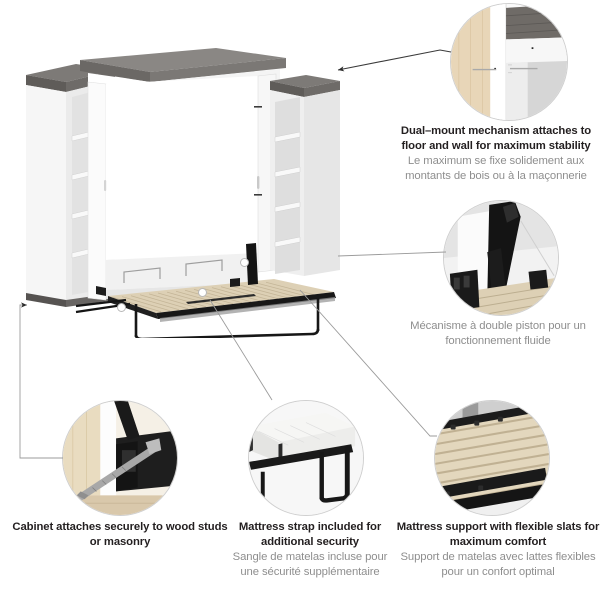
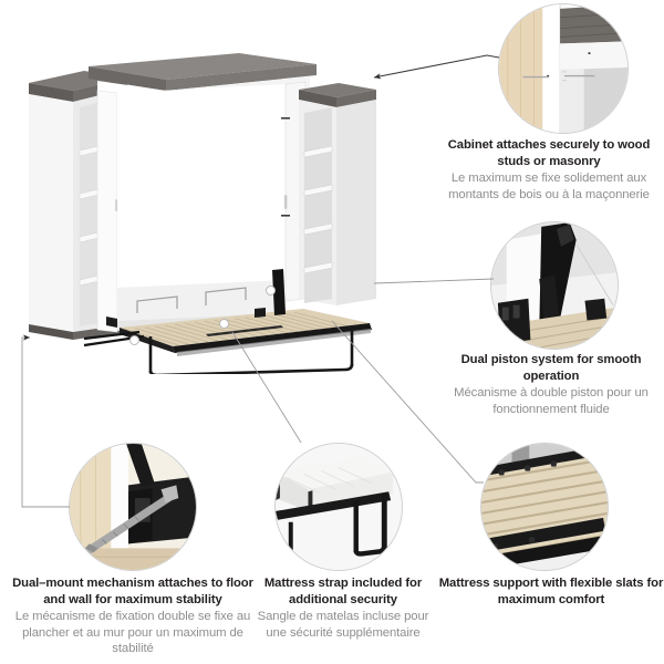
- Dual–mount mechanism attaches to floor and wall for maximum stability
+ Cabinet attaches securely to wood studs or masonry
  Le maximum se fixe solidement aux montants de bois ou à la maçonnerie
+ Dual piston system for smooth operation
  Mécanisme à double piston pour un fonctionnement fluide
- Cabinet attaches securely to wood studs or masonry
+ Dual–mount mechanism attaches to floor and wall for maximum stability
+ Le mécanisme de fixation double se fixe au plancher et au mur pour un maximum de stabilité
  Mattress strap included for additional security
  Sangle de matelas incluse pour une sécurité supplémentaire
  Mattress support with flexible slats for maximum comfort
- Support de matelas avec lattes flexibles pour un confort optimal
